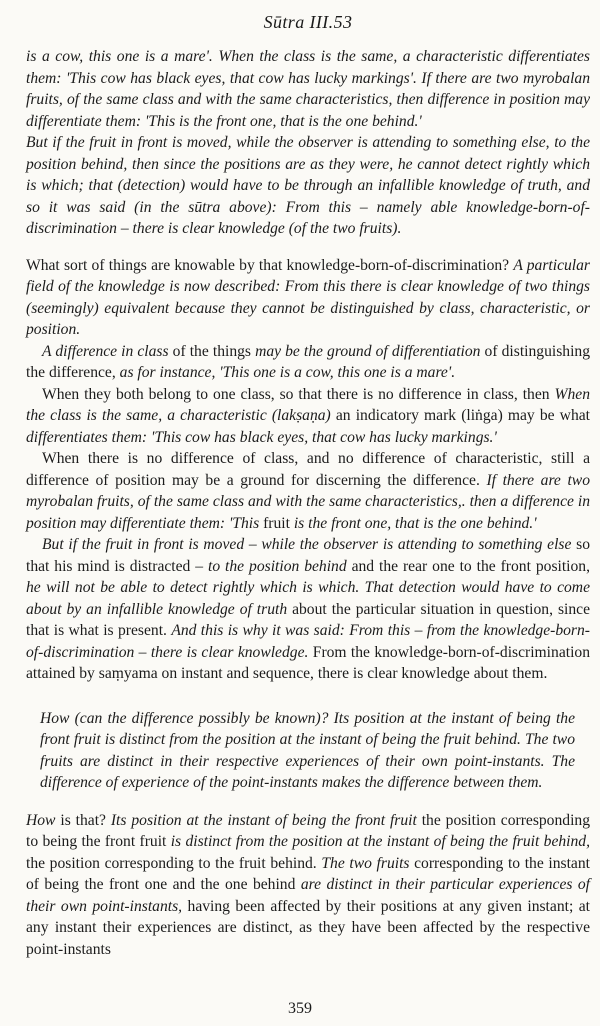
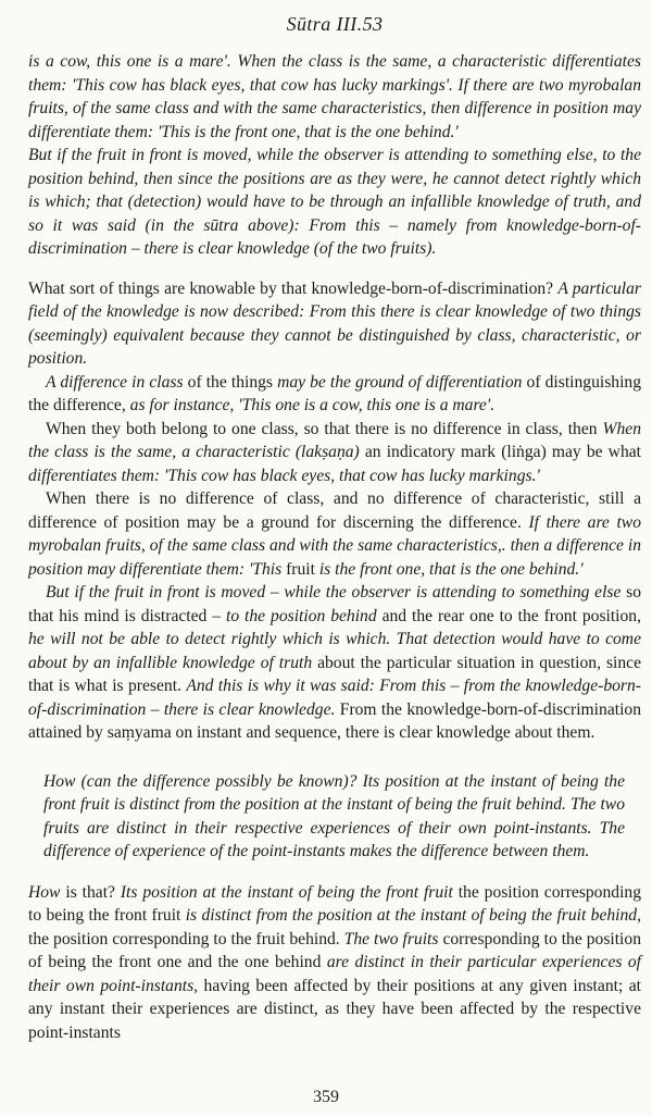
  Sūtra III.53
  is a cow, this one is a mare'. When the class is the same, a characteristic differentiates them: 'This cow has black eyes, that cow has lucky markings'. If there are two myrobalan fruits, of the same class and with the same characteristics, then difference in position may differentiate them: 'This is the front one, that is the one behind.'
- But if the fruit in front is moved, while the observer is attending to something else, to the position behind, then since the positions are as they were, he cannot detect rightly which is which; that (detection) would have to be through an infallible knowledge of truth, and so it was said (in the sūtra above): From this – namely able knowledge-born-of-discrimination – there is clear knowledge (of the two fruits).
+ But if the fruit in front is moved, while the observer is attending to something else, to the position behind, then since the positions are as they were, he cannot detect rightly which is which; that (detection) would have to be through an infallible knowledge of truth, and so it was said (in the sūtra above): From this – namely from knowledge-born-of-discrimination – there is clear knowledge (of the two fruits).
  What sort of things are knowable by that knowledge-born-of-discrimination? A particular field of the knowledge is now described: From this there is clear knowledge of two things (seemingly) equivalent because they cannot be distinguished by class, characteristic, or position.
  A difference in class of the things may be the ground of differentiation of distinguishing the difference, as for instance, 'This one is a cow, this one is a mare'.
  When they both belong to one class, so that there is no difference in class, then When the class is the same, a characteristic (lakṣaṇa) an indicatory mark (liṅga) may be what differentiates them: 'This cow has black eyes, that cow has lucky markings.'
  When there is no difference of class, and no difference of characteristic, still a difference of position may be a ground for discerning the difference. If there are two myrobalan fruits, of the same class and with the same characteristics,. then a difference in position may differentiate them: 'This fruit is the front one, that is the one behind.'
  But if the fruit in front is moved – while the observer is attending to something else so that his mind is distracted – to the position behind and the rear one to the front position, he will not be able to detect rightly which is which. That detection would have to come about by an infallible knowledge of truth about the particular situation in question, since that is what is present. And this is why it was said: From this – from the knowledge-born-of-discrimination – there is clear knowledge. From the knowledge-born-of-discrimination attained by saṃyama on instant and sequence, there is clear knowledge about them.
  How (can the difference possibly be known)? Its position at the instant of being the front fruit is distinct from the position at the instant of being the fruit behind. The two fruits are distinct in their respective experiences of their own point-instants. The difference of experience of the point-instants makes the difference between them.
- How is that? Its position at the instant of being the front fruit the position corresponding to being the front fruit is distinct from the position at the instant of being the fruit behind, the position corresponding to the fruit behind. The two fruits corresponding to the instant of being the front one and the one behind are distinct in their particular experiences of their own point-instants, having been affected by their positions at any given instant; at any instant their experiences are distinct, as they have been affected by the respective point-instants
+ How is that? Its position at the instant of being the front fruit the position corresponding to being the front fruit is distinct from the position at the instant of being the fruit behind, the position corresponding to the fruit behind. The two fruits corresponding to the position of being the front one and the one behind are distinct in their particular experiences of their own point-instants, having been affected by their positions at any given instant; at any instant their experiences are distinct, as they have been affected by the respective point-instants
  359
